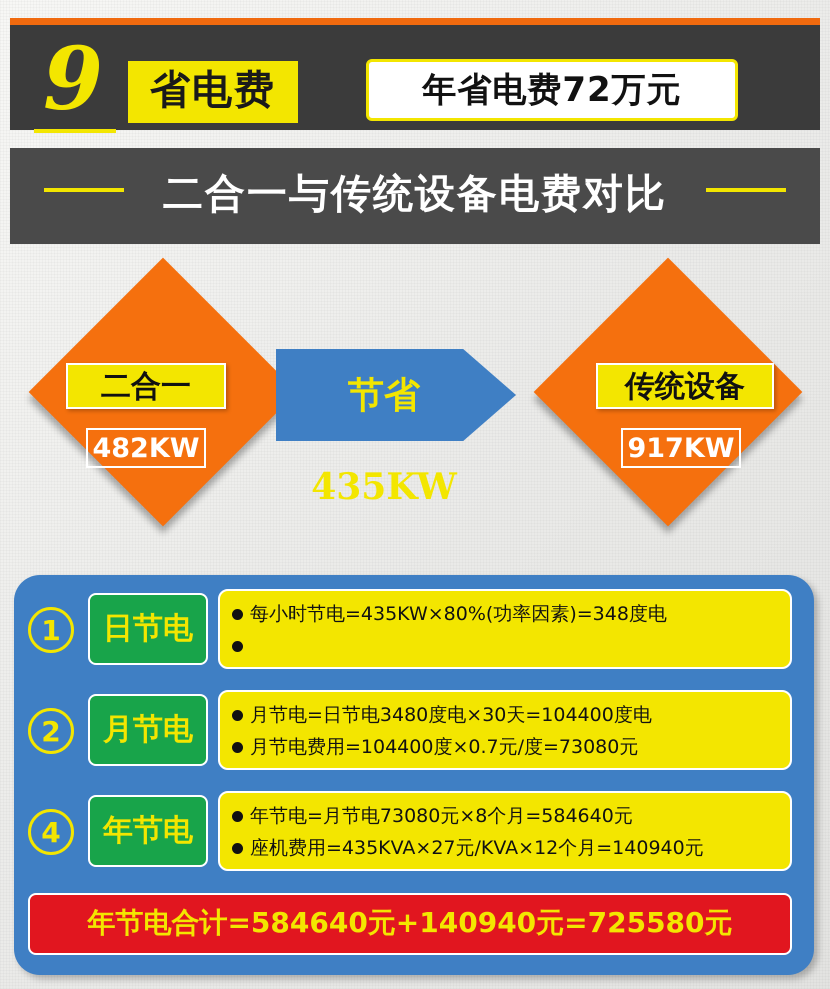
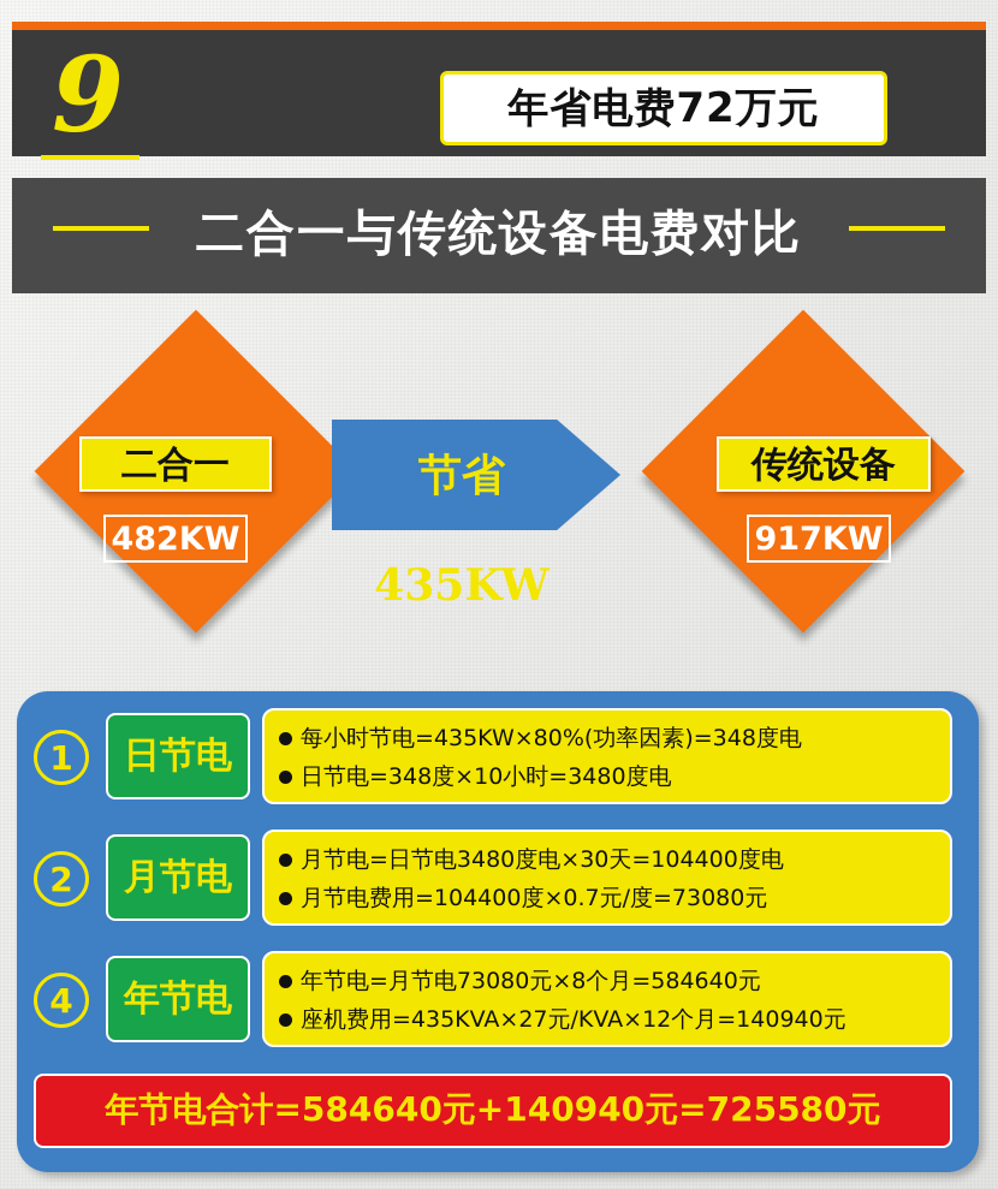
  9
- 省电费
  年省电费72万元
  二合一与传统设备电费对比
  节省435KW
  二合一
  482KW
  传统设备
  917KW
  1
  日节电
  每小时节电=435KW×80%(功率因素)=348度电
+ 日节电=348度×10小时=3480度电
  2
  月节电
  月节电=日节电3480度电×30天=104400度电
  月节电费用=104400度×0.7元/度=73080元
  4
  年节电
  年节电=月节电73080元×8个月=584640元
  座机费用=435KVA×27元/KVA×12个月=140940元
  年节电合计=584640元+140940元=725580元
